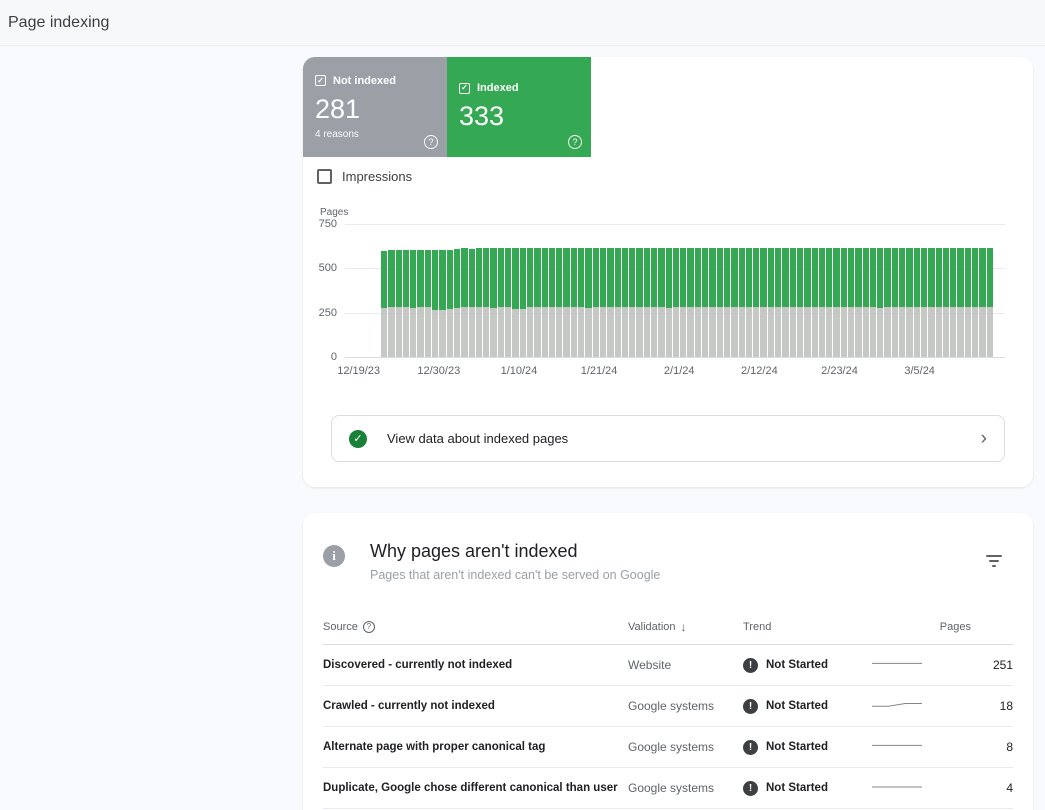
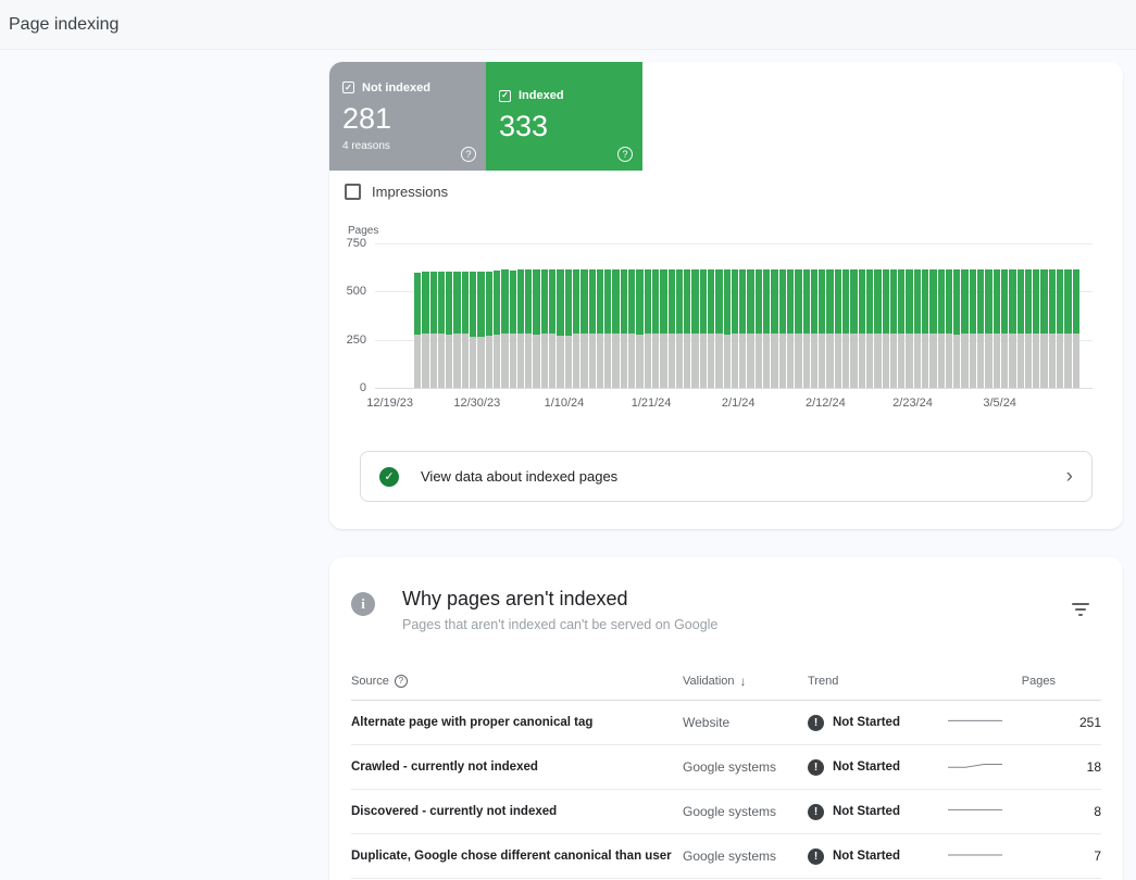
  Page indexing
  ✓
  Not indexed
  281
  4 reasons
  ?
  ✓
  Indexed
  333
  ?
  Impressions
  Pages
  0
  250
  500
  750
  12/19/23
  12/30/23
  1/10/24
  1/21/24
  2/1/24
  2/12/24
  2/23/24
  3/5/24
  ✓
  View data about indexed pages
  ›
  i
  Why pages aren't indexed
  Pages that aren't indexed can't be served on Google
  Source
  ?
  Validation
  ↓
  Trend
  Pages
- Discovered - currently not indexed
+ Alternate page with proper canonical tag
  Website
  !
  Not Started
  251
  Crawled - currently not indexed
  Google systems
  !
  Not Started
  18
- Alternate page with proper canonical tag
+ Discovered - currently not indexed
  Google systems
  !
  Not Started
  8
  Duplicate, Google chose different canonical than user
  Google systems
  !
  Not Started
- 4
+ 7
